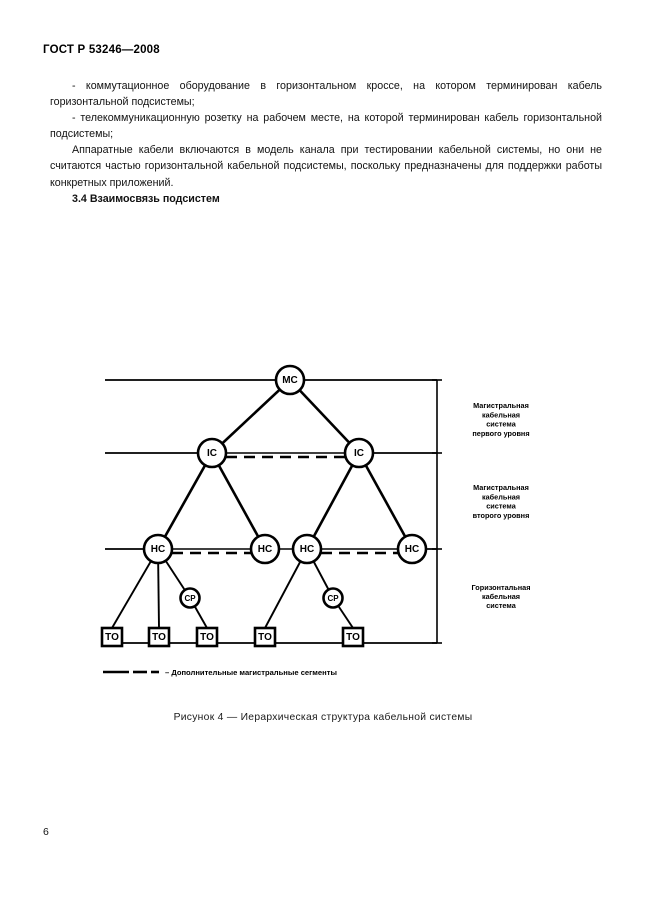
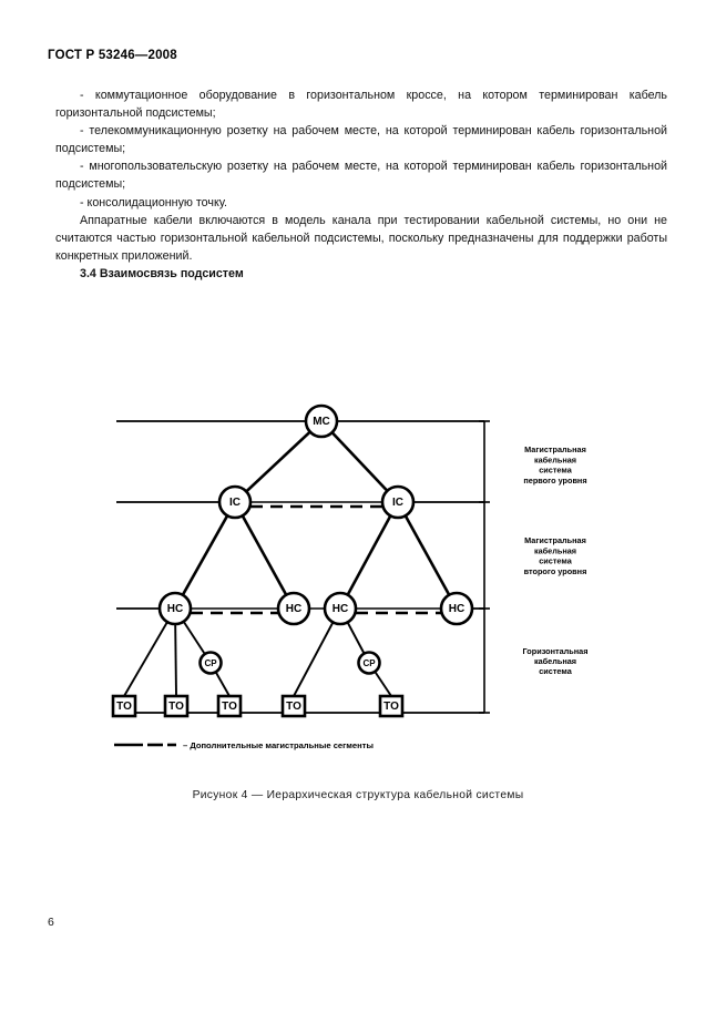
  ГОСТ Р 53246—2008
  - коммутационное оборудование в горизонтальном кроссе, на котором терминирован кабель горизонтальной подсистемы;
  - телекоммуникационную розетку на рабочем месте, на которой терминирован кабель горизонтальной подсистемы;
+ - многопользовательскую розетку на рабочем месте, на которой терминирован кабель горизонтальной подсистемы;
+ - консолидационную точку.
  Аппаратные кабели включаются в модель канала при тестировании кабельной системы, но они не считаются частью горизонтальной кабельной подсистемы, поскольку предназначены для поддержки работы конкретных приложений.
  3.4 Взаимосвязь подсистем
  MC
  IC
  IC
  HC
  HC
  HC
  HC
  CP
  CP
  TO
  TO
  TO
  TO
  TO
  Магистральная
  кабельная
  система
  первого уровня
  Магистральная
  кабельная
  система
  второго уровня
  Горизонтальная
  кабельная
  система
  – Дополнительные магистральные сегменты
  Рисунок 4 — Иерархическая структура кабельной системы
  6
